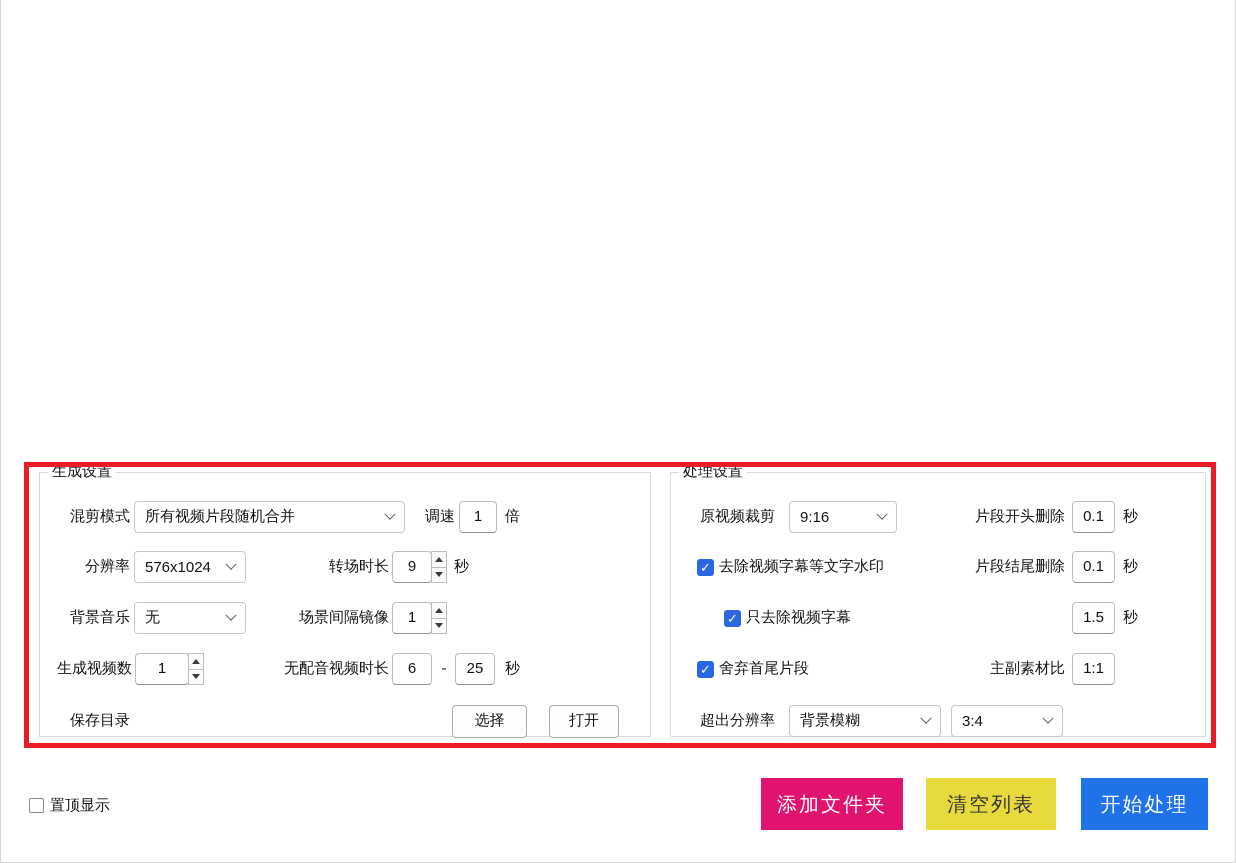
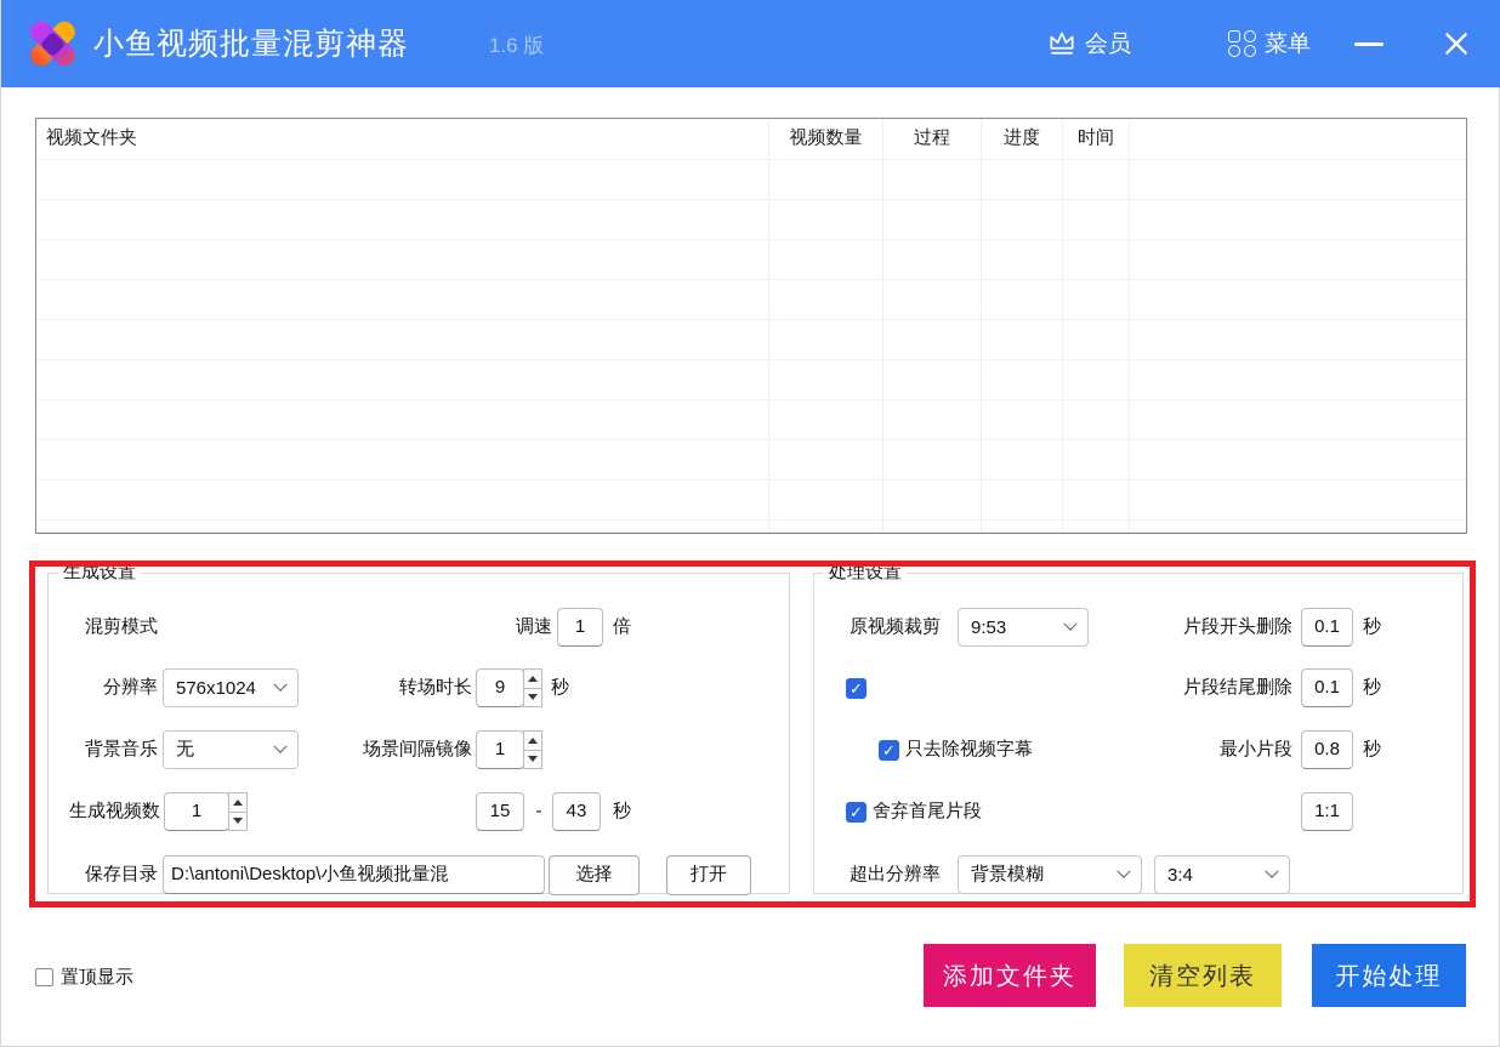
+ 小鱼视频批量混剪神器
+ 1.6 版
+ 会员
+ 菜单
+ 视频文件夹
+ 视频数量
+ 过程
+ 进度
+ 时间
  生成设置
  混剪模式
- 所有视频片段随机合并
  调速
  1
  倍
  分辨率
  576x1024
  转场时长
  9
  秒
  背景音乐
  无
  场景间隔镜像
  1
  生成视频数
  1
- 无配音视频时长
- 6
+ 15
  -
- 25
+ 43
  秒
  保存目录
+ D:\antoni\Desktop\小鱼视频批量混
  选择
  打开
  处理设置
  原视频裁剪
- 9:16
+ 9:53
  片段开头删除
  0.1
  秒
- 去除视频字幕等文字水印
  片段结尾删除
  0.1
  秒
  只去除视频字幕
+ 最小片段
- 1.5
+ 0.8
  秒
  舍弃首尾片段
- 主副素材比
  1:1
  超出分辨率
  背景模糊
  3:4
  置顶显示
  添加文件夹
  清空列表
  开始处理
